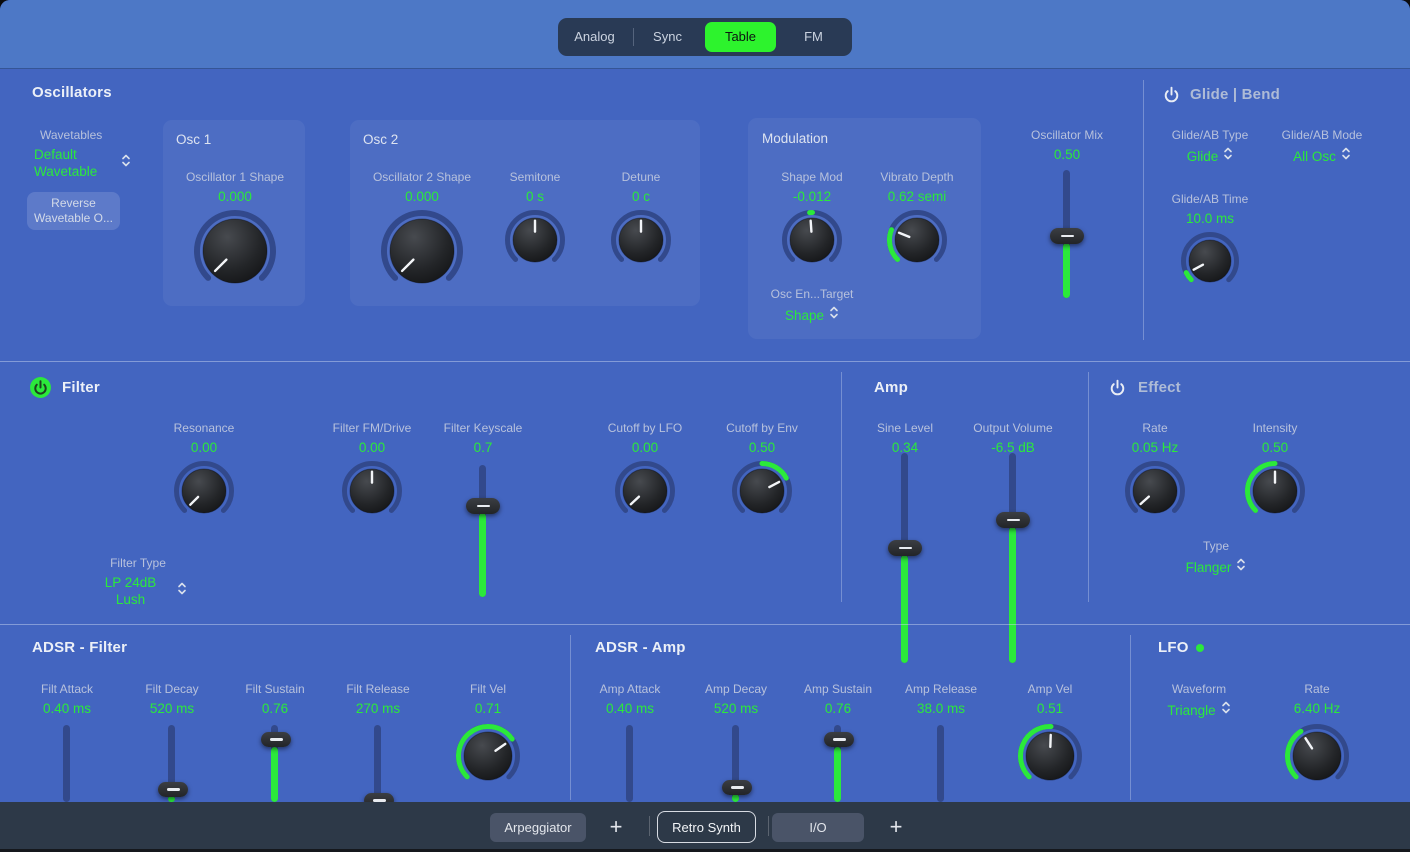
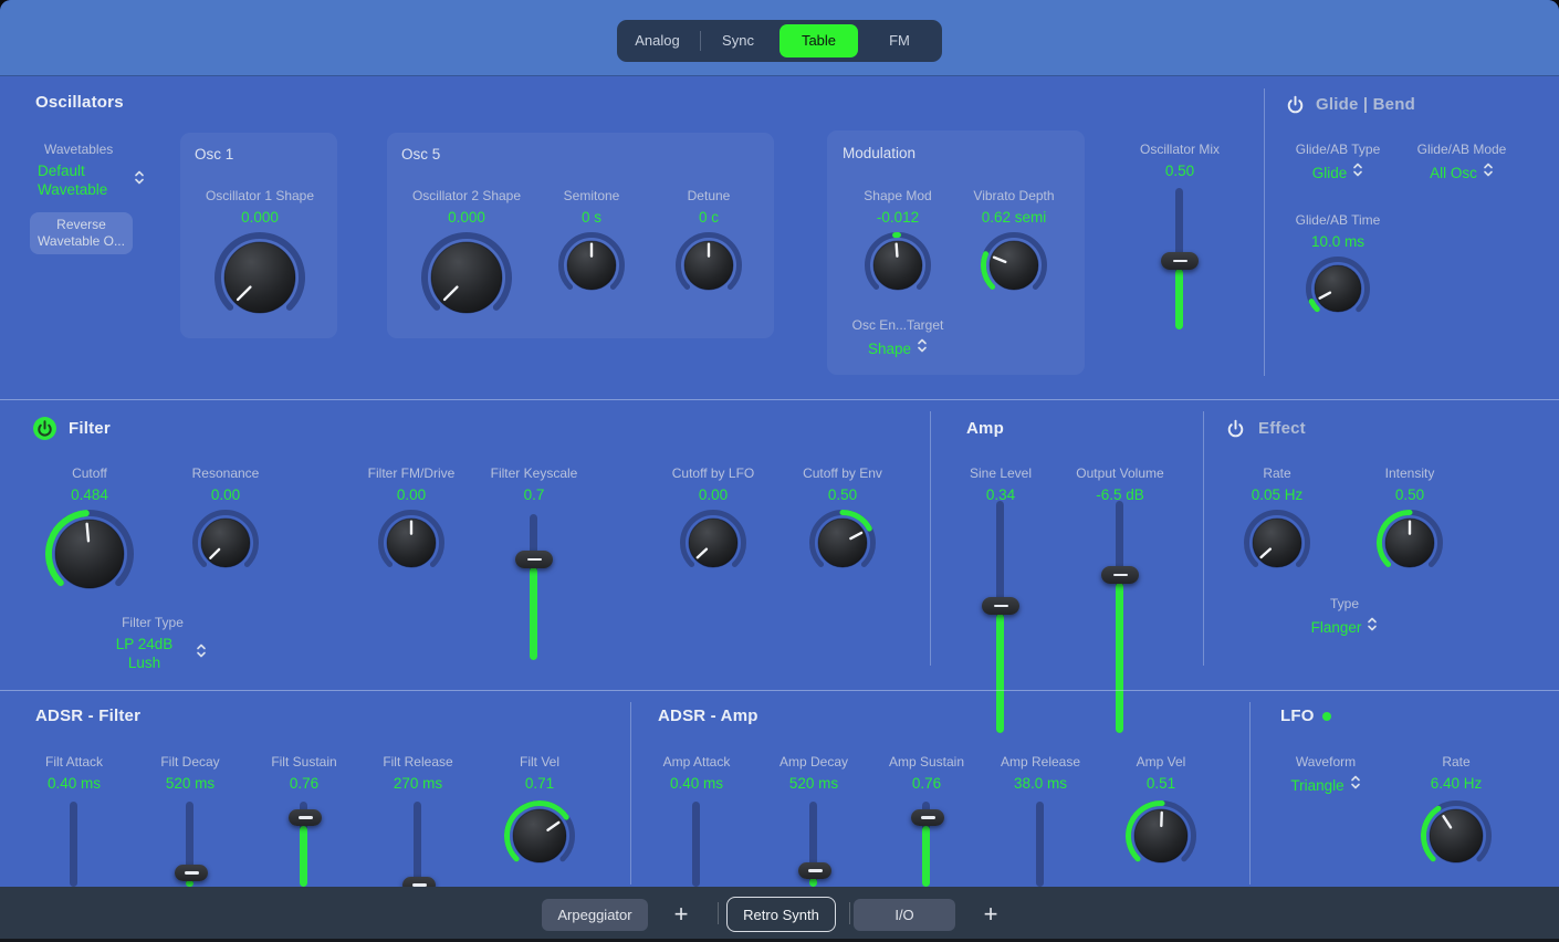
  Analog
  Sync
  Table
  FM
  Oscillators
  Wavetables
  Default Wavetable
  Reverse Wavetable O...
  Osc 1
  Oscillator 1 Shape
  0.000
- Osc 2
+ Osc 5
  Oscillator 2 Shape
  0.000
  Semitone
  0 s
  Detune
  0 c
  Modulation
  Shape Mod
  -0.012
  Vibrato Depth
  0.62 semi
  Osc En...Target
  Shape
  Oscillator Mix
  0.50
  Glide | Bend
  Glide/AB Type
  Glide
  Glide/AB Mode
  All Osc
  Glide/AB Time
  10.0 ms
  Filter
+ Cutoff
+ 0.484
  Resonance
  0.00
  Filter Type
  LP 24dB Lush
  Filter FM/Drive
  0.00
  Filter Keyscale
  0.7
  Cutoff by LFO
  0.00
  Cutoff by Env
  0.50
  Amp
  Sine Level
  0.34
  Output Volume
  -6.5 dB
  Effect
  Rate
  0.05 Hz
  Intensity
  0.50
  Type
  Flanger
  ADSR - Filter
  Filt Attack
  0.40 ms
  Filt Decay
  520 ms
  Filt Sustain
  0.76
  Filt Release
  270 ms
  Filt Vel
  0.71
  ADSR - Amp
  Amp Attack
  0.40 ms
  Amp Decay
  520 ms
  Amp Sustain
  0.76
  Amp Release
  38.0 ms
  Amp Vel
  0.51
  LFO
  Waveform
  Triangle
  Rate
  6.40 Hz
  Arpeggiator
  +
  Retro Synth
  I/O
  +
